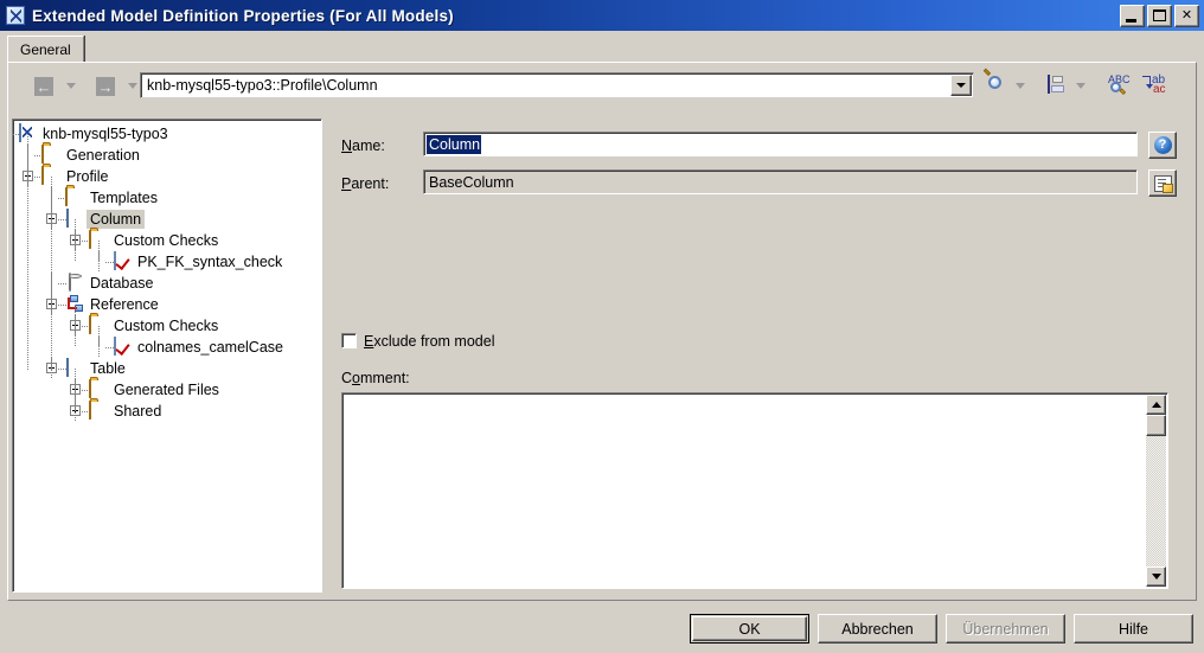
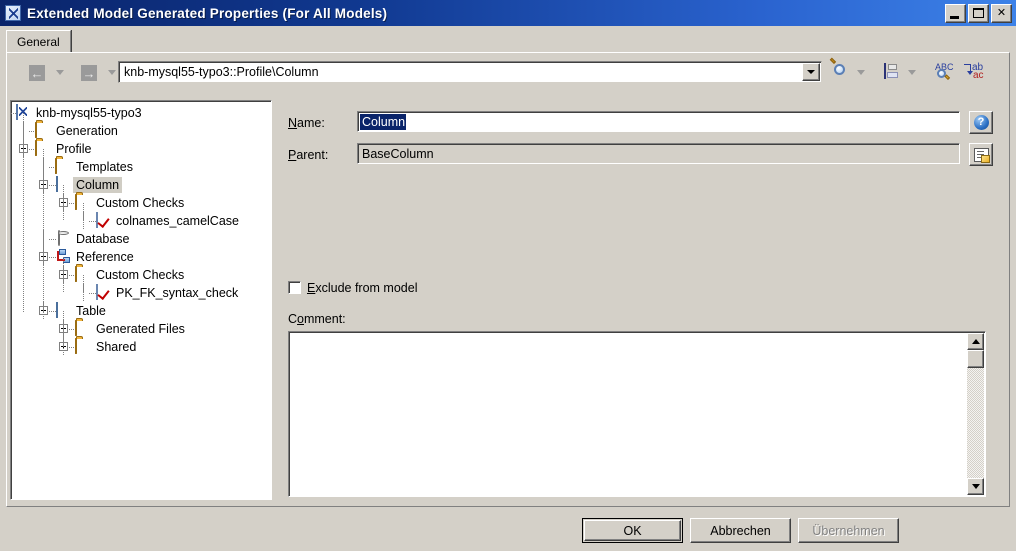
- Extended Model Definition Properties (For All Models)
+ Extended Model Generated Properties (For All Models)
  ✕
  General
  ←
  →
  knb-mysql55-typo3::Profile\Column
  ABC
  ab
  ac
  knb-mysql55-typo3
  Generation
  Profile
  Templates
  Column
  Custom Checks
- PK_FK_syntax_check
+ colnames_camelCase
  Database
  Reference
  Custom Checks
- colnames_camelCase
+ PK_FK_syntax_check
  Table
  Generated Files
  Shared
  Name:
  Column
  ?
  Parent:
  BaseColumn
  Exclude from model
  Comment:
  OK
  Abbrechen
  Übernehmen
- Hilfe
